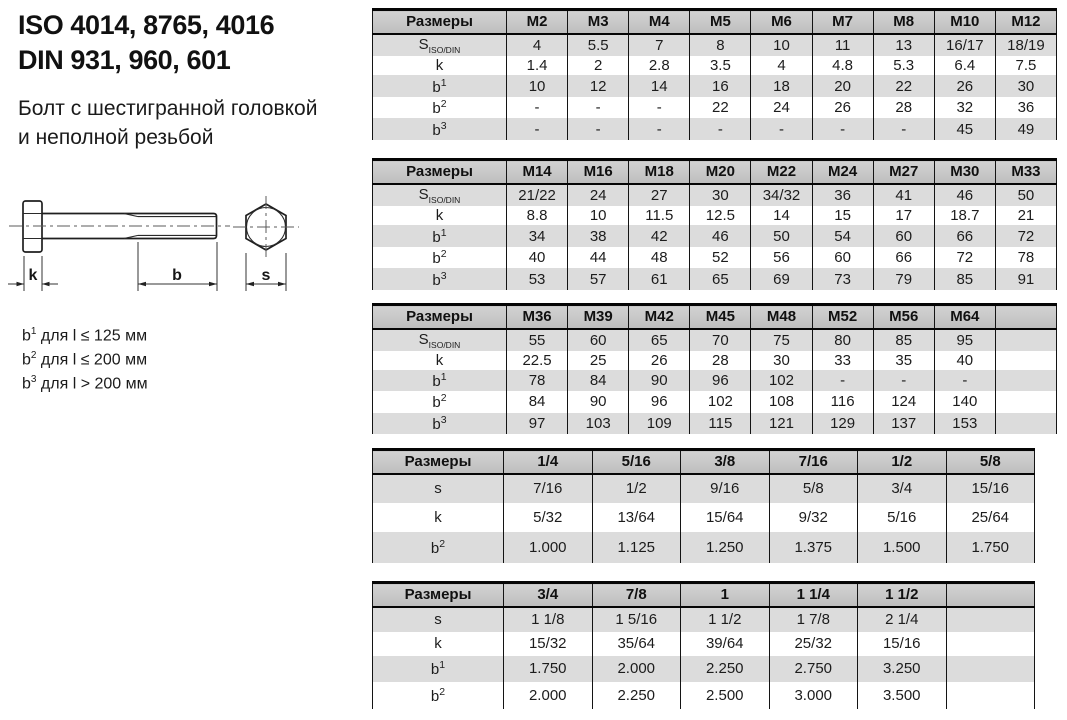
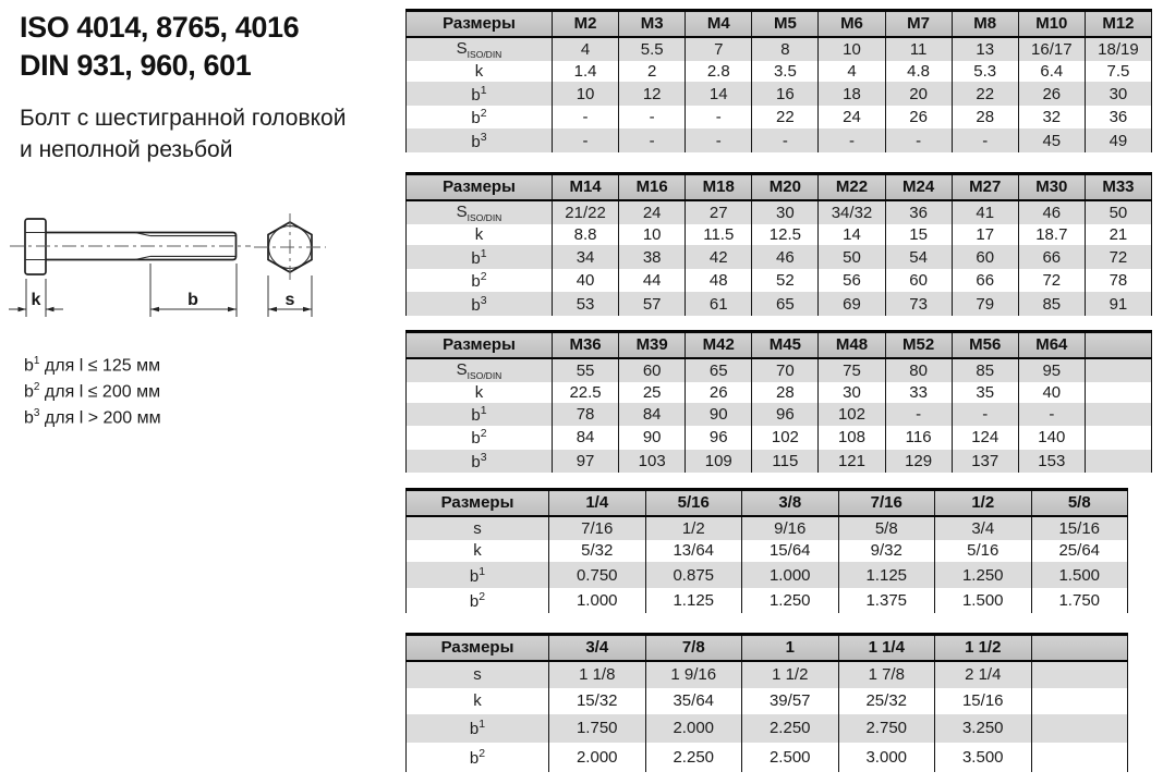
  ISO 4014, 8765, 4016
  DIN 931, 960, 601
  Болт с шестигранной головкой
  и неполной резьбой
  k
  b
  s
  b1 для l ≤ 125 мм
  b2 для l ≤ 200 мм
  b3 для l > 200 мм
  Размеры	M2	M3	M4	M5	M6	M7	M8	M10	M12
  SISO/DIN	4	5.5	7	8	10	11	13	16/17	18/19
  k	1.4	2	2.8	3.5	4	4.8	5.3	6.4	7.5
  b1	10	12	14	16	18	20	22	26	30
  b2	-	-	-	22	24	26	28	32	36
  b3	-	-	-	-	-	-	-	45	49
  Размеры	M14	M16	M18	M20	M22	M24	M27	M30	M33
  SISO/DIN	21/22	24	27	30	34/32	36	41	46	50
  k	8.8	10	11.5	12.5	14	15	17	18.7	21
  b1	34	38	42	46	50	54	60	66	72
  b2	40	44	48	52	56	60	66	72	78
  b3	53	57	61	65	69	73	79	85	91
  Размеры	M36	M39	M42	M45	M48	M52	M56	M64
  SISO/DIN	55	60	65	70	75	80	85	95
  k	22.5	25	26	28	30	33	35	40
  b1	78	84	90	96	102	-	-	-
  b2	84	90	96	102	108	116	124	140
  b3	97	103	109	115	121	129	137	153
  Размеры	1/4	5/16	3/8	7/16	1/2	5/8
  s	7/16	1/2	9/16	5/8	3/4	15/16
  k	5/32	13/64	15/64	9/32	5/16	25/64
+ b1	0.750	0.875	1.000	1.125	1.250	1.500
  b2	1.000	1.125	1.250	1.375	1.500	1.750
  Размеры	3/4	7/8	1	1 1/4	1 1/2
- s	1 1/8	1 5/16	1 1/2	1 7/8	2 1/4
+ s	1 1/8	1 9/16	1 1/2	1 7/8	2 1/4
- k	15/32	35/64	39/64	25/32	15/16
+ k	15/32	35/64	39/57	25/32	15/16
  b1	1.750	2.000	2.250	2.750	3.250
  b2	2.000	2.250	2.500	3.000	3.500
